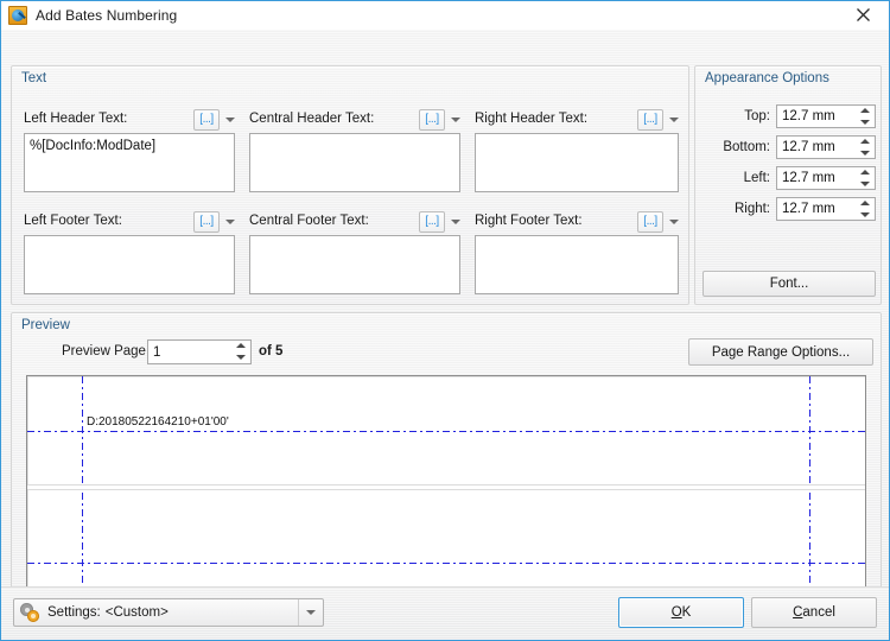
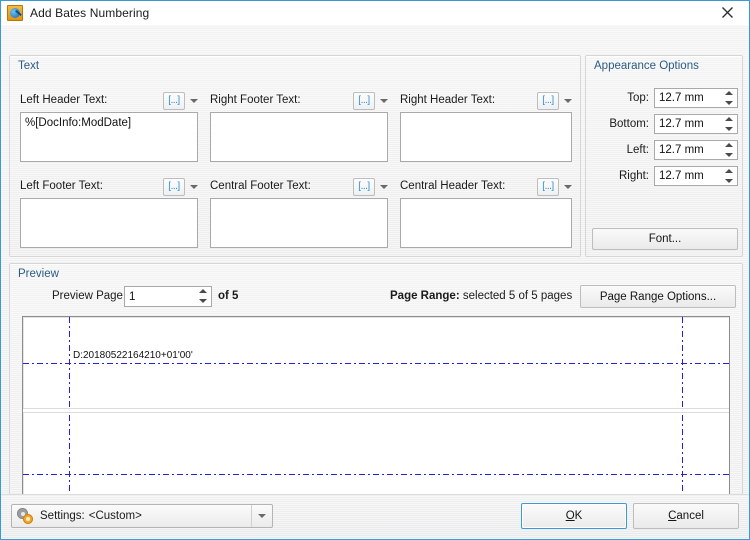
  Add Bates Numbering
  Text
  Left Header Text:
  [...]
  %[DocInfo:ModDate]
- Central Header Text:
+ Right Footer Text:
  [...]
  Right Header Text:
  [...]
  Left Footer Text:
  [...]
  Central Footer Text:
  [...]
- Right Footer Text:
+ Central Header Text:
  [...]
  Appearance Options
  Top:
  12.7 mm
  Bottom:
  12.7 mm
  Left:
  12.7 mm
  Right:
  12.7 mm
  Font...
  Preview
  Preview Page
  1
  of 5
+ Page Range: selected 5 of 5 pages
  Page Range Options...
  D:20180522164210+01'00'
  Settings:
  <Custom>
  OK
  Cancel
